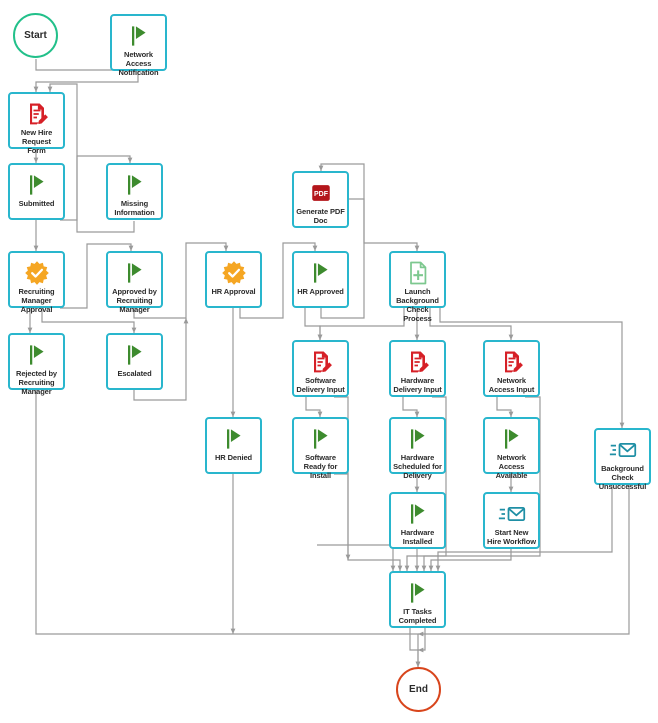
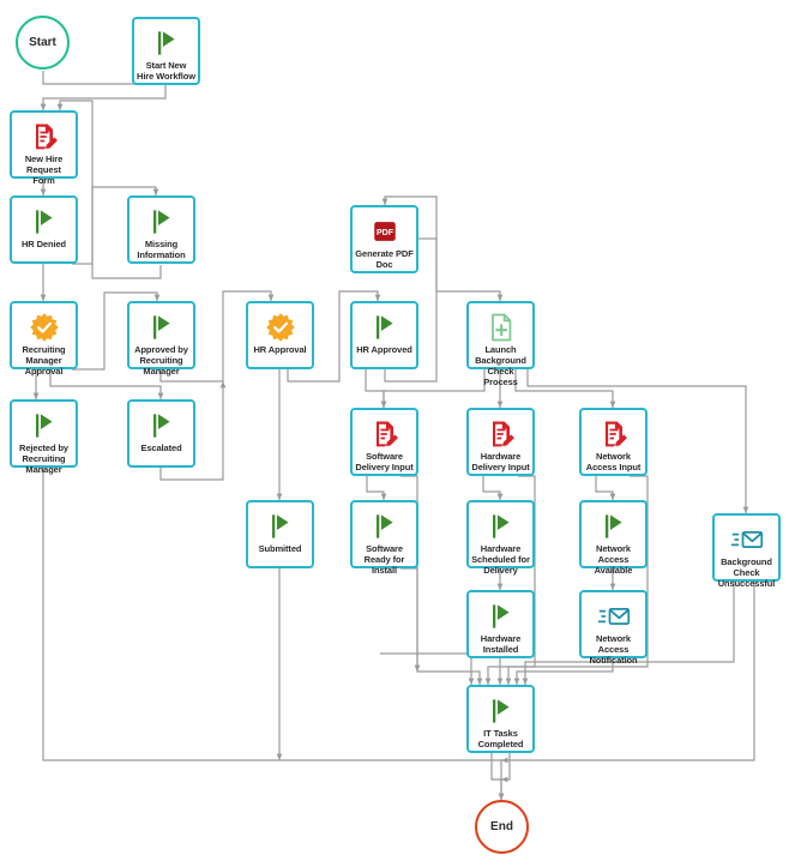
- Network Access Notification
+ Start New Hire Workflow
  New Hire Request Form
- Submitted
+ HR Denied
  Missing Information
  Generate PDF Doc
  Recruiting Manager Approval
  Approved by Recruiting Manager
  HR Approval
  HR Approved
  Launch Background Check Process
  Rejected by Recruiting Manager
  Escalated
  Software Delivery Input
  Hardware Delivery Input
  Network Access Input
- HR Denied
+ Submitted
  Software Ready for Install
  Hardware Scheduled for Delivery
  Network Access Available
  Background Check Unsuccessful
  Hardware Installed
- Start New Hire Workflow
+ Network Access Notification
  IT Tasks Completed
  Start
  End
